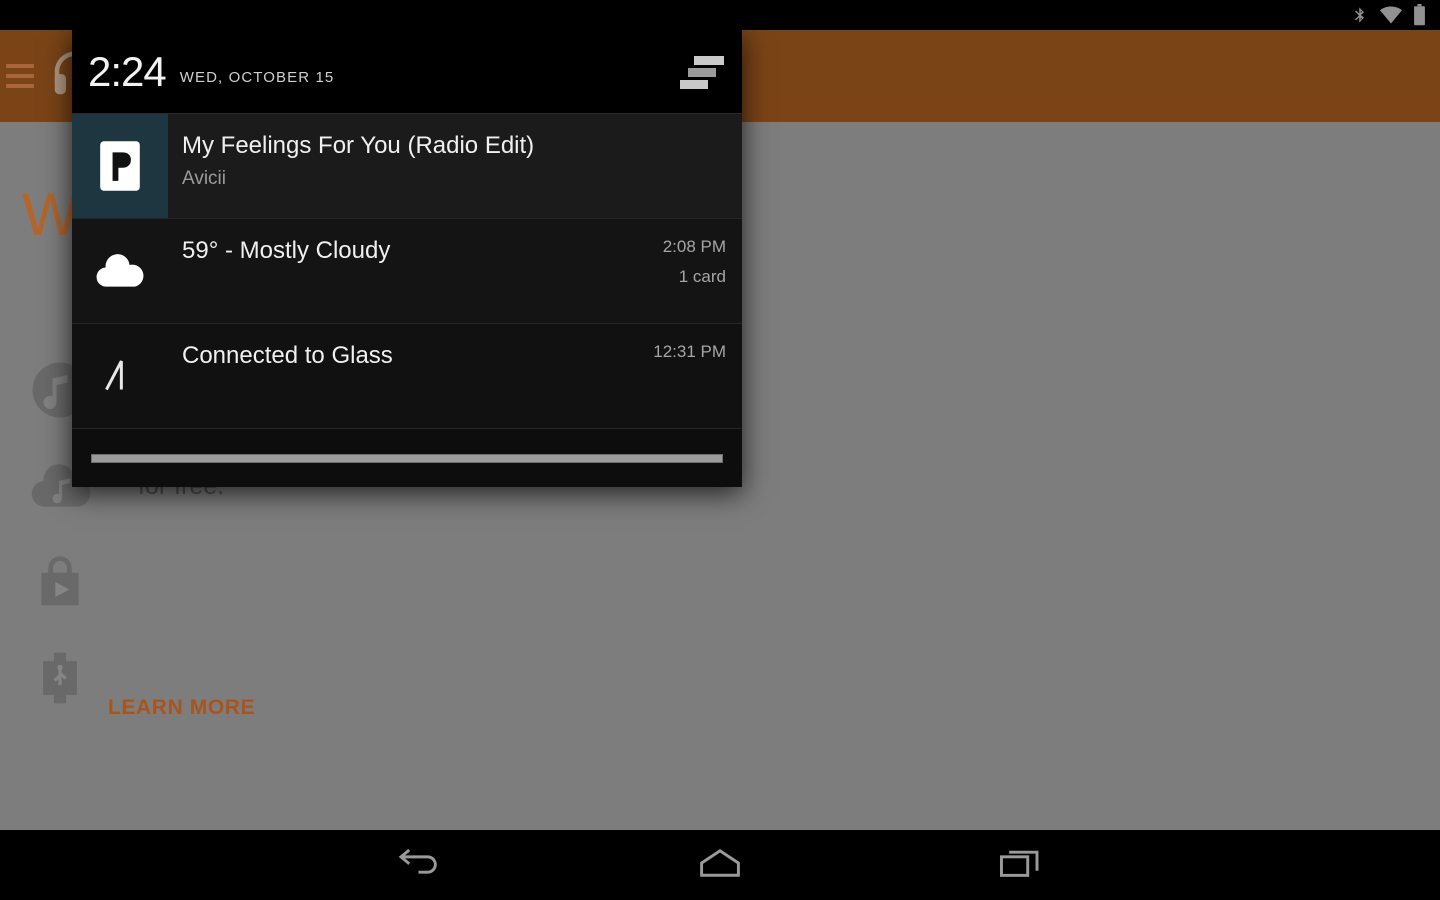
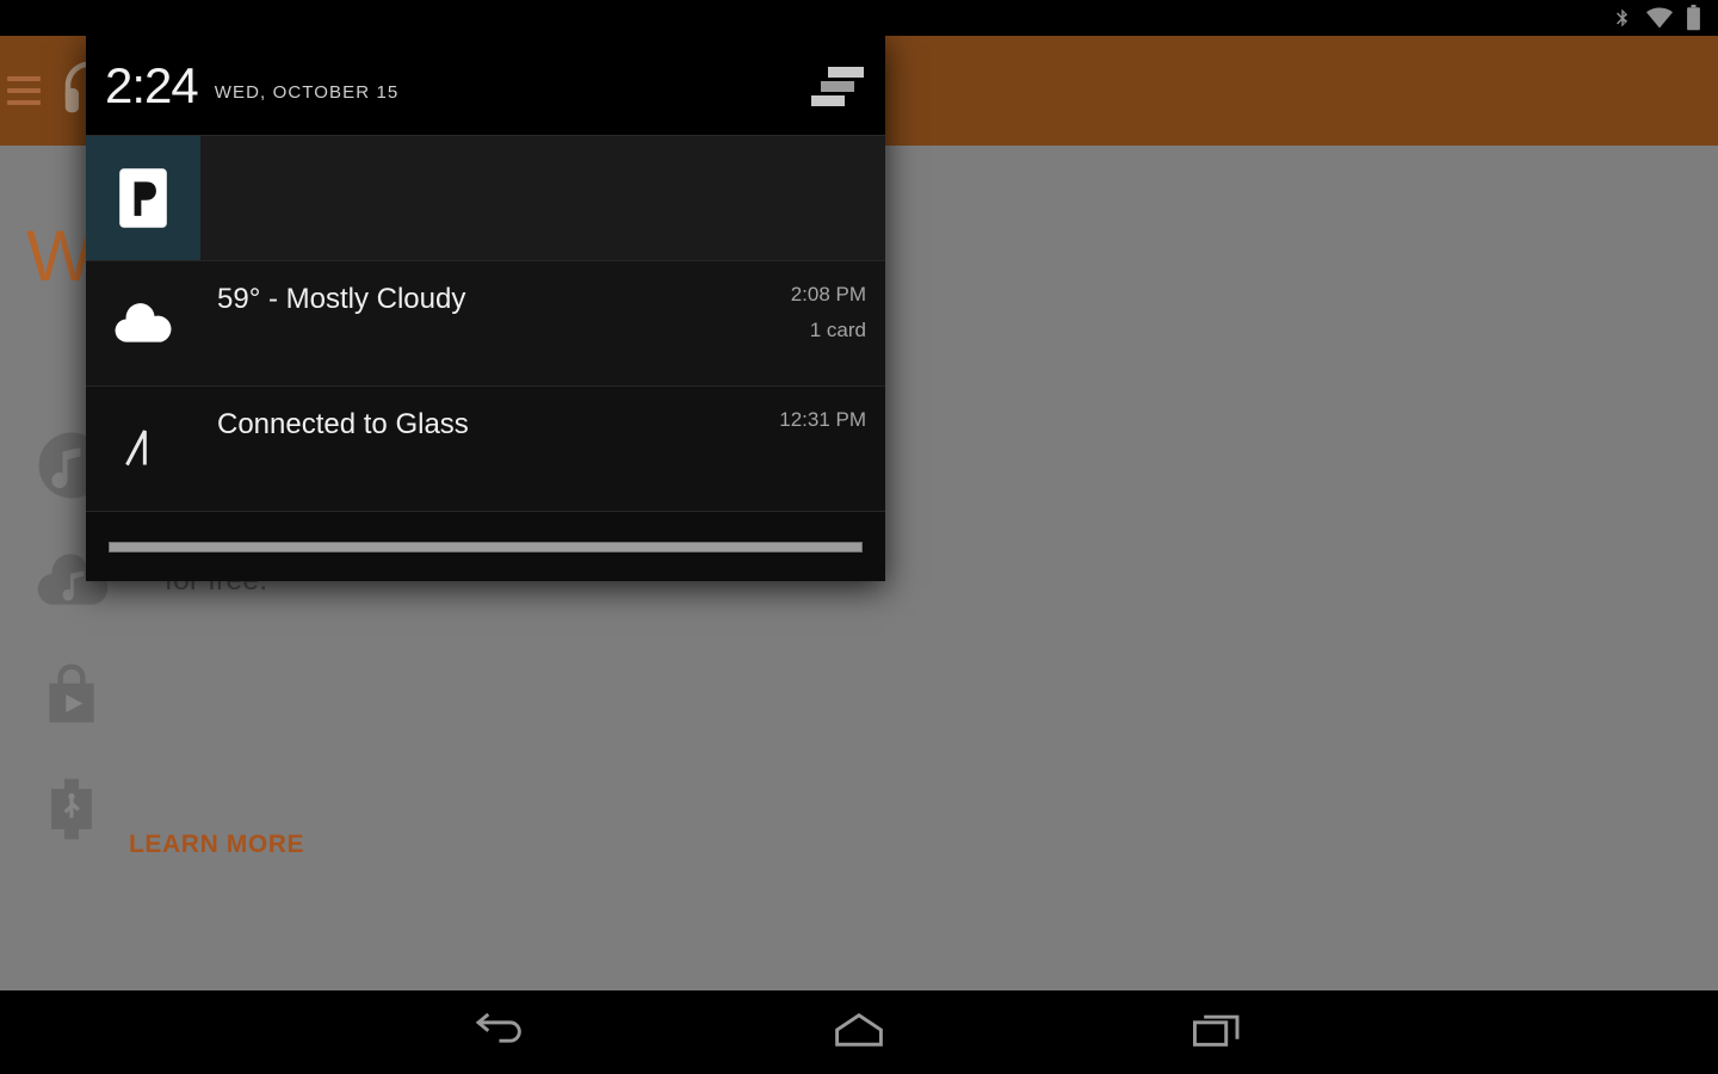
  W
  LEARN MORE
  2:24
  WED, OCTOBER 15
- My Feelings For You (Radio Edit)
- Avicii
  59° - Mostly Cloudy
  2:08 PM
  1 card
  Connected to Glass
  12:31 PM
